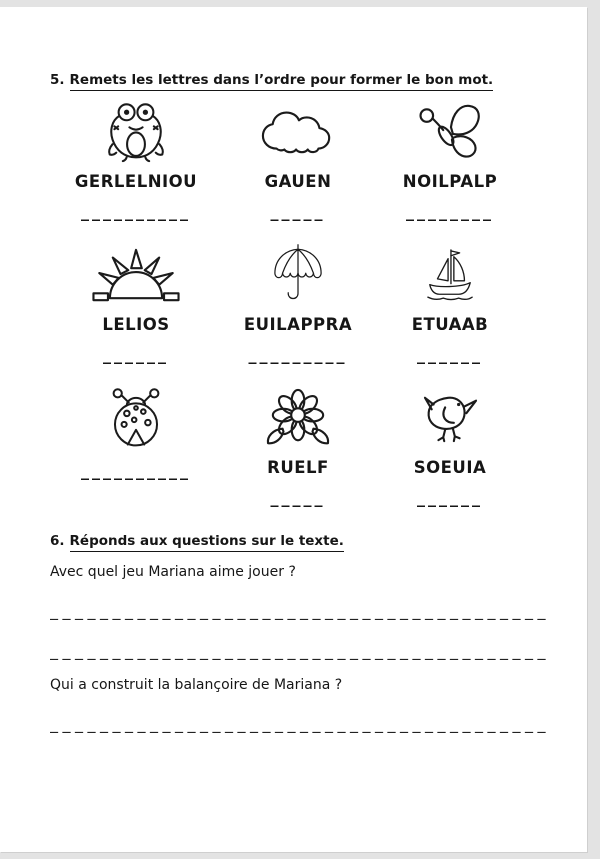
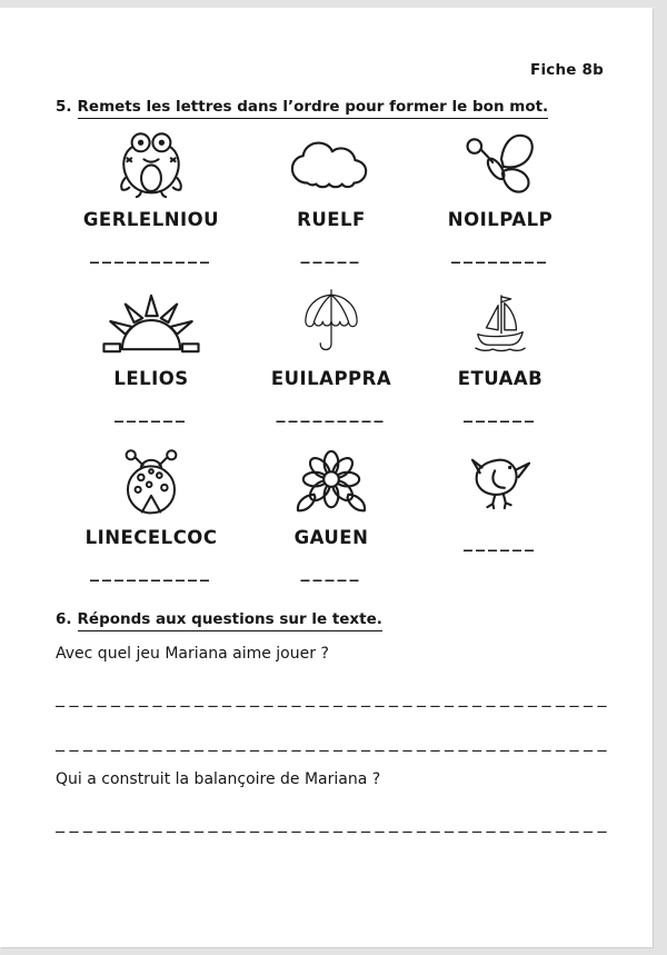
+ Fiche 8b
  5. Remets les lettres dans l’ordre pour former le bon mot.
  GERLELNIOU
  __________
- GAUEN
+ RUELF
  _____
  NOILPALP
  ________
  LELIOS
  ______
  EUILAPPRA
  _________
  ETUAAB
  ______
+ LINECELCOC
  __________
- RUELF
+ GAUEN
  _____
- SOEUIA
  ______
  6. Réponds aux questions sur le texte.
  Avec quel jeu Mariana aime jouer ?
  ________________________________________
  ________________________________________
  Qui a construit la balançoire de Mariana ?
  ________________________________________
